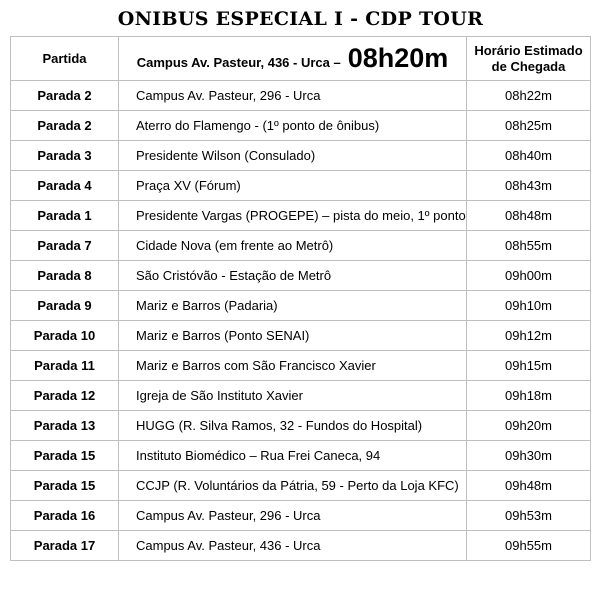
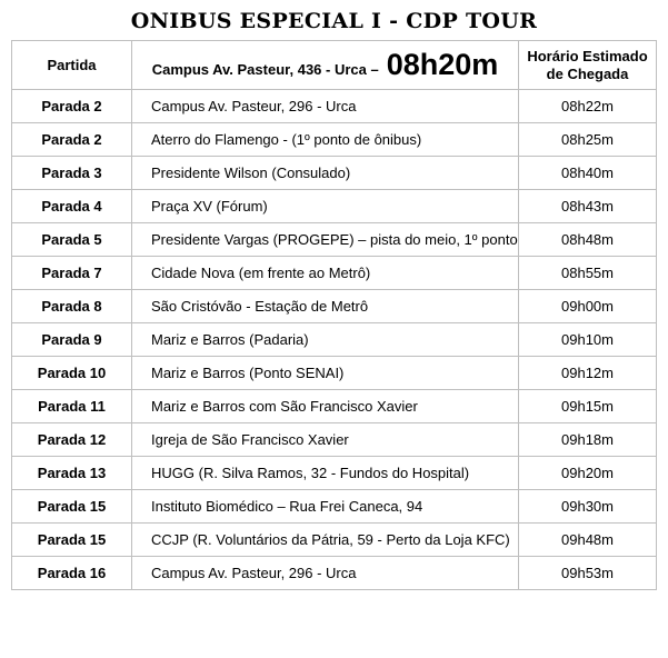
  ONIBUS ESPECIAL I - CDP TOUR
  Partida	Campus Av. Pasteur, 436 - Urca – 08h20m	Horário Estimado de Chegada
  Parada 2	Campus Av. Pasteur, 296 - Urca	08h22m
  Parada 2	Aterro do Flamengo - (1º ponto de ônibus)	08h25m
  Parada 3	Presidente Wilson (Consulado)	08h40m
  Parada 4	Praça XV (Fórum)	08h43m
- Parada 1	Presidente Vargas (PROGEPE) – pista do meio, 1º ponto	08h48m
+ Parada 5	Presidente Vargas (PROGEPE) – pista do meio, 1º ponto	08h48m
  Parada 7	Cidade Nova (em frente ao Metrô)	08h55m
  Parada 8	São Cristóvão - Estação de Metrô	09h00m
  Parada 9	Mariz e Barros (Padaria)	09h10m
  Parada 10	Mariz e Barros (Ponto SENAI)	09h12m
  Parada 11	Mariz e Barros com São Francisco Xavier	09h15m
- Parada 12	Igreja de São Instituto Xavier	09h18m
+ Parada 12	Igreja de São Francisco Xavier	09h18m
  Parada 13	HUGG (R. Silva Ramos, 32 - Fundos do Hospital)	09h20m
  Parada 15	Instituto Biomédico – Rua Frei Caneca, 94	09h30m
  Parada 15	CCJP (R. Voluntários da Pátria, 59 - Perto da Loja KFC)	09h48m
  Parada 16	Campus Av. Pasteur, 296 - Urca	09h53m
- Parada 17	Campus Av. Pasteur, 436 - Urca	09h55m
